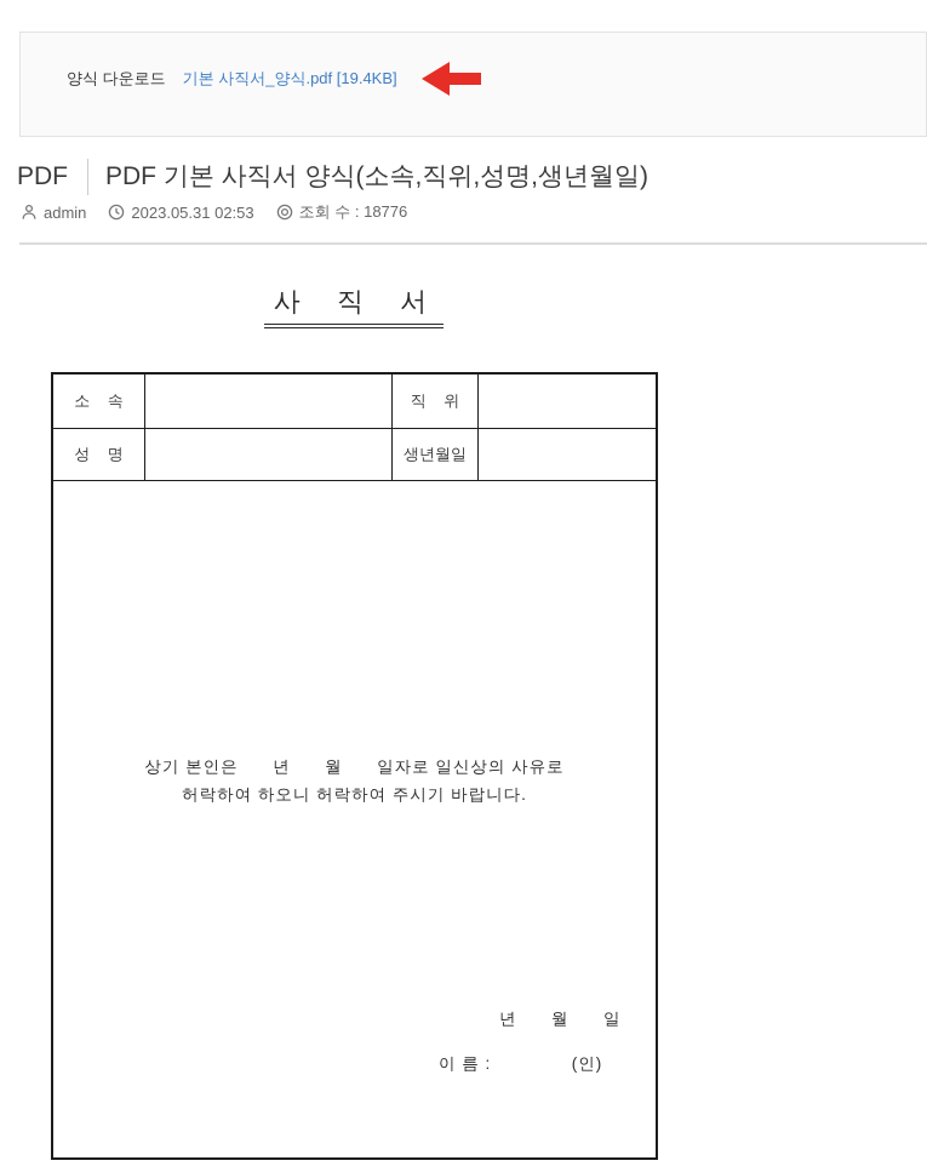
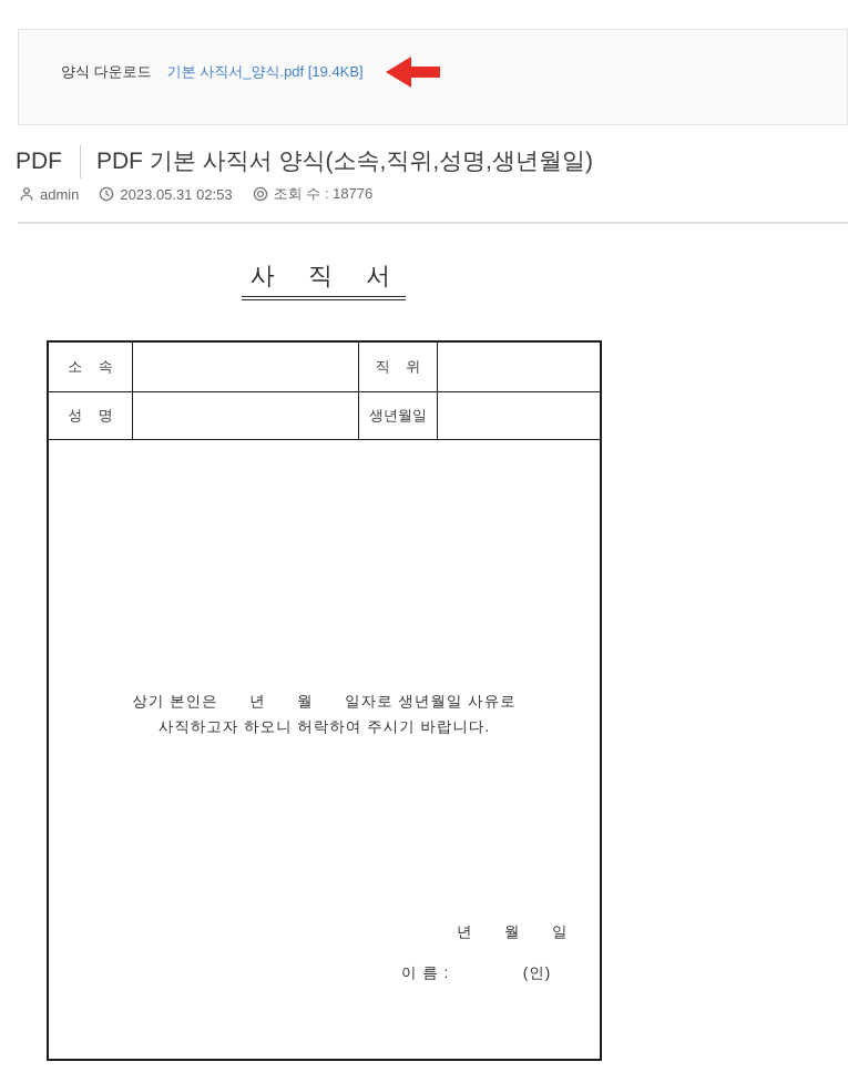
  양식 다운로드
  기본 사직서_양식.pdf [19.4KB]
  PDF
  PDF 기본 사직서 양식(소속,직위,성명,생년월일)
  admin
  2023.05.31 02:53
  조회 수 : 18776
  사 직 서
  소 속
  직 위
  성 명
  생년월일
- 상기 본인은 년 월 일자로 일신상의 사유로
+ 상기 본인은 년 월 일자로 생년월일 사유로
- 허락하여 하오니 허락하여 주시기 바랍니다.
+ 사직하고자 하오니 허락하여 주시기 바랍니다.
  년 월 일
  이 름 : (인)
